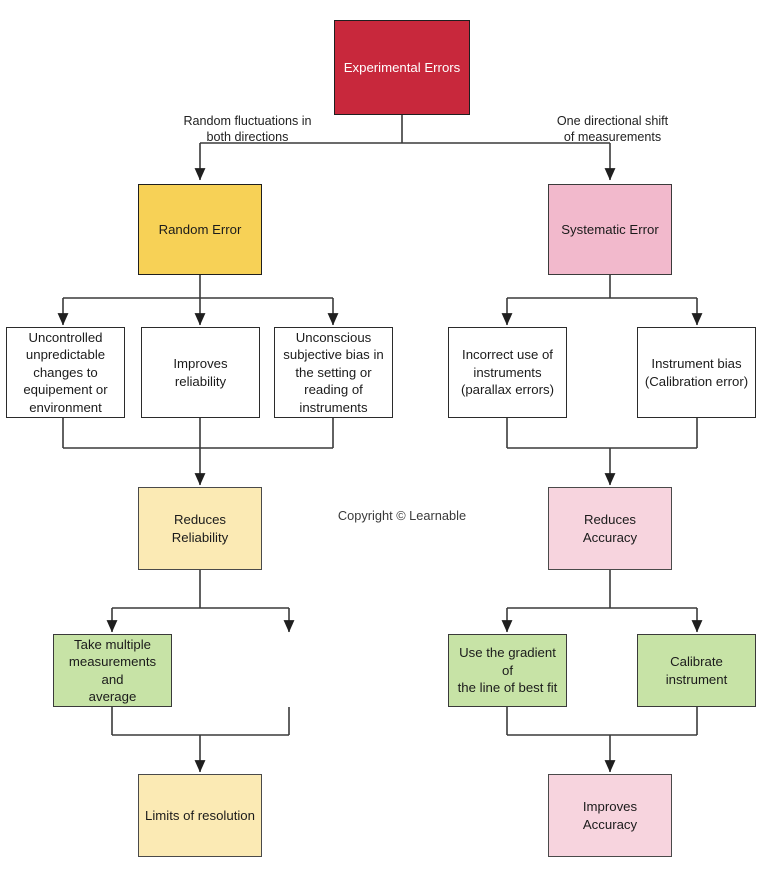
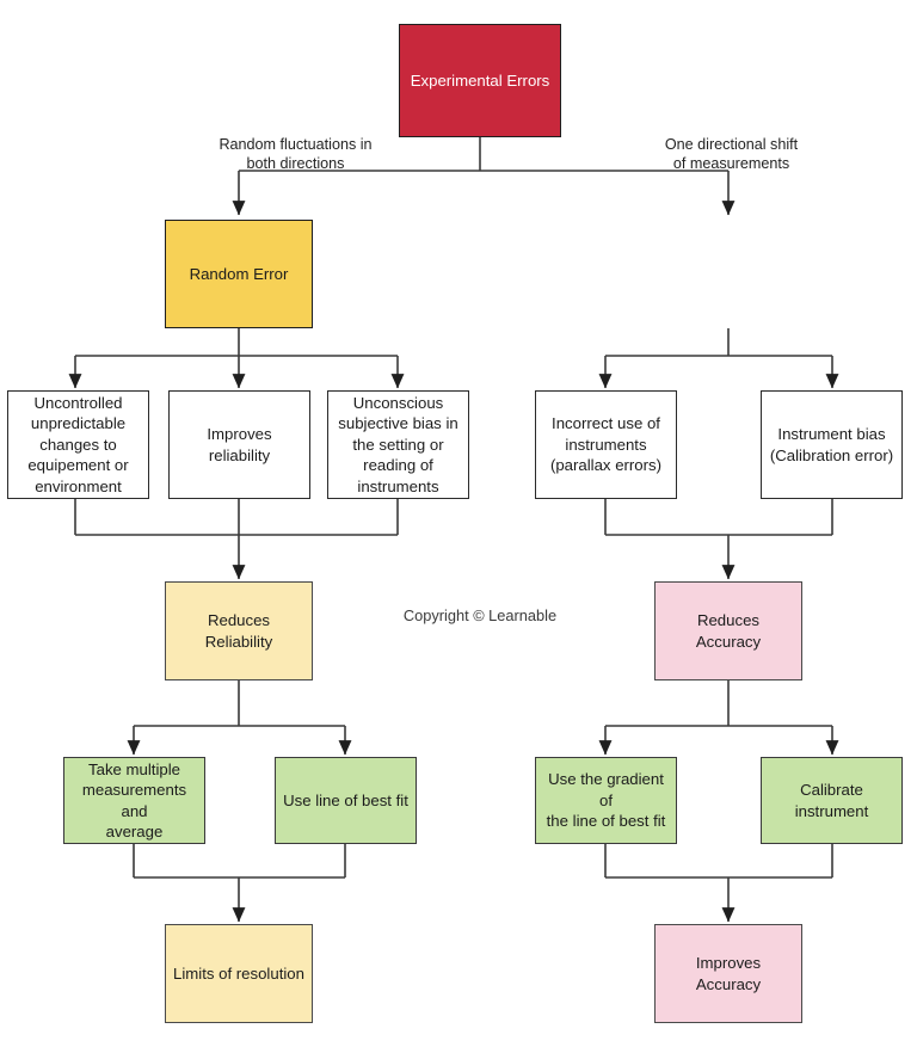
  Experimental Errors
  Random fluctuations in
  both directions
  One directional shift
  of measurements
  Random Error
- Systematic Error
  Uncontrolled
  unpredictable
  changes to
  equipement or
  environment
  Improves reliability
  Unconscious
  subjective bias in
  the setting or
  reading of
  instruments
  Incorrect use of
  instruments
  (parallax errors)
  Instrument bias
  (Calibration error)
  Reduces Reliability
  Reduces
  Accuracy
  Copyright © Learnable
  Take multiple
  measurements and
  average
+ Use line of best fit
  Use the gradient of
  the line of best fit
  Calibrate
  instrument
  Limits of resolution
  Improves
  Accuracy
